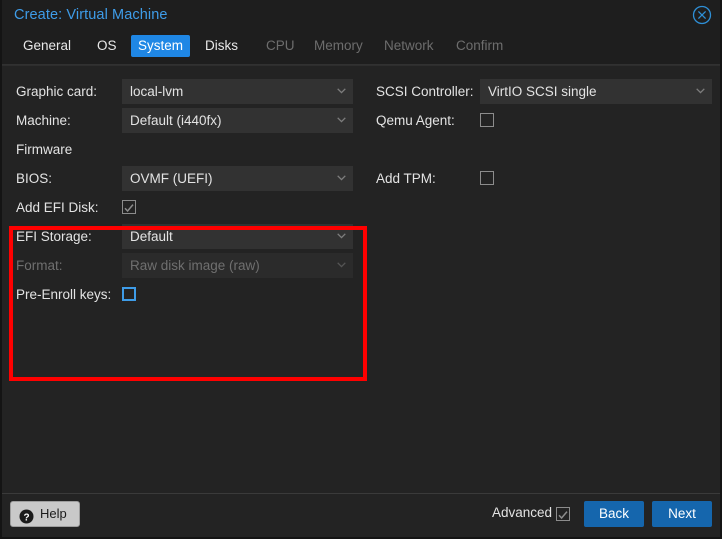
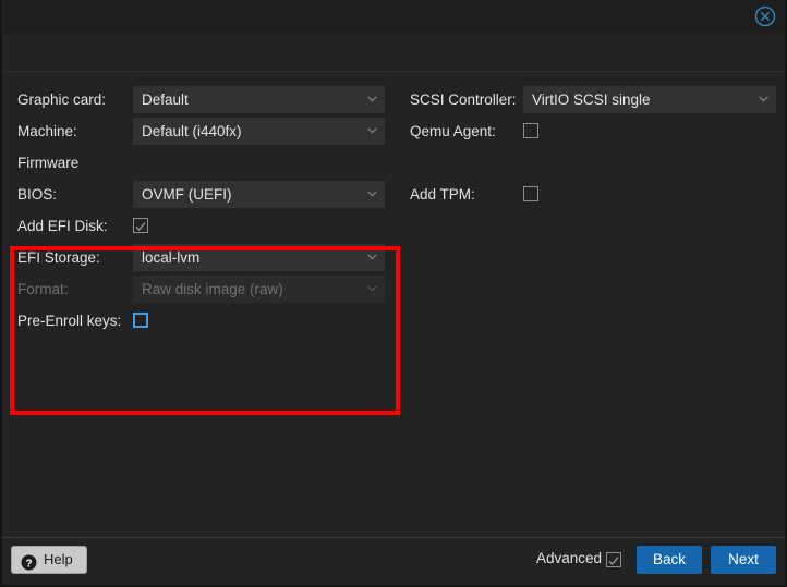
- Create: Virtual Machine
- General
- OS
- System
- Disks
- CPU
- Memory
- Network
- Confirm
  Firmware
  Graphic card:
- local-lvm
+ Default
  Machine:
  Default (i440fx)
  BIOS:
  OVMF (UEFI)
  Add EFI Disk:
  EFI Storage:
- Default
+ local-lvm
  Format:
  Raw disk image (raw)
  Pre-Enroll keys:
  SCSI Controller:
  VirtIO SCSI single
  Qemu Agent:
  Add TPM:
  ?
  Help
  Advanced
  Back
  Next
